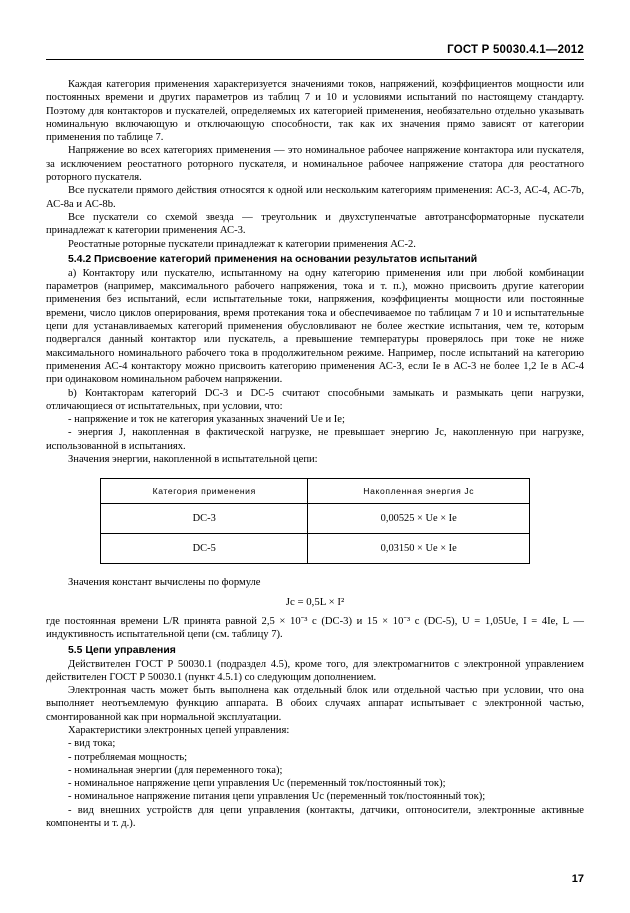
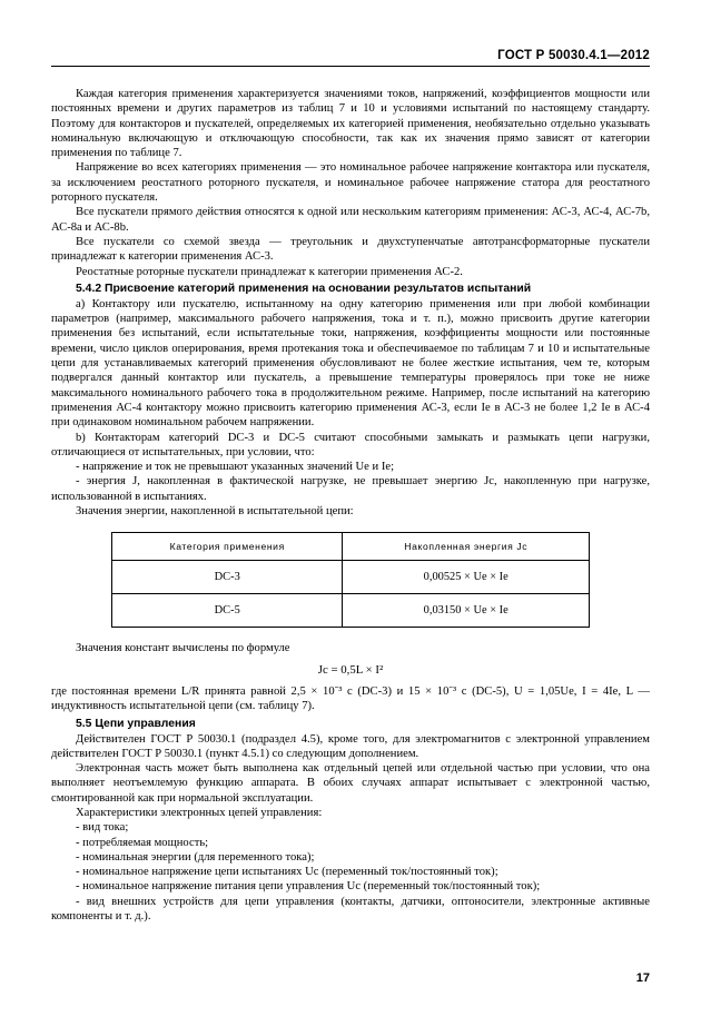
  ГОСТ Р 50030.4.1—2012
  Каждая категория применения характеризуется значениями токов, напряжений, коэффициентов мощности или постоянных времени и других параметров из таблиц 7 и 10 и условиями испытаний по настоящему стандарту. Поэтому для контакторов и пускателей, определяемых их категорией применения, необязательно отдельно указывать номинальную включающую и отключающую способности, так как их значения прямо зависят от категории применения по таблице 7.
  Напряжение во всех категориях применения — это номинальное рабочее напряжение контактора или пускателя, за исключением реостатного роторного пускателя, и номинальное рабочее напряжение статора для реостатного роторного пускателя.
  Все пускатели прямого действия относятся к одной или нескольким категориям применения: АС-3, АС-4, АС-7b, АС-8а и АС-8b.
  Все пускатели со схемой звезда — треугольник и двухступенчатые автотрансформаторные пускатели принадлежат к категории применения АС-3.
  Реостатные роторные пускатели принадлежат к категории применения АС-2.
  5.4.2 Присвоение категорий применения на основании результатов испытаний
  a) Контактору или пускателю, испытанному на одну категорию применения или при любой комбинации параметров (например, максимального рабочего напряжения, тока и т. п.), можно присвоить другие категории применения без испытаний, если испытательные токи, напряжения, коэффициенты мощности или постоянные времени, число циклов оперирования, время протекания тока и обеспечиваемое по таблицам 7 и 10 и испытательные цепи для устанавливаемых категорий применения обусловливают не более жесткие испытания, чем те, которым подвергался данный контактор или пускатель, а превышение температуры проверялось при токе не ниже максимального номинального рабочего тока в продолжительном режиме. Например, после испытаний на категорию применения АС-4 контактору можно присвоить категорию применения АС-3, если Iе в АС-3 не более 1,2 Iе в АС-4 при одинаковом номинальном рабочем напряжении.
  b) Контакторам категорий DC-3 и DC-5 считают способными замыкать и размыкать цепи нагрузки, отличающиеся от испытательных, при условии, что:
- - напряжение и ток не категория указанных значений Uе и Iе;
+ - напряжение и ток не превышают указанных значений Uе и Iе;
  - энергия J, накопленная в фактической нагрузке, не превышает энергию Jс, накопленную при нагрузке, использованной в испытаниях.
  Значения энергии, накопленной в испытательной цепи:
  Категория применения	Накопленная энергия Jс
  DC-3	0,00525 × Uе × Iе
  DC-5	0,03150 × Uе × Iе
  Значения констант вычислены по формуле
  Jс = 0,5L × I²
  где постоянная времени L/R принята равной 2,5 × 10⁻³ с (DC-3) и 15 × 10⁻³ с (DC-5), U = 1,05Uе, I = 4Iе, L — индуктивность испытательной цепи (см. таблицу 7).
  5.5 Цепи управления
  Действителен ГОСТ Р 50030.1 (подраздел 4.5), кроме того, для электромагнитов с электронной управлением действителен ГОСТ Р 50030.1 (пункт 4.5.1) со следующим дополнением.
- Электронная часть может быть выполнена как отдельный блок или отдельной частью при условии, что она выполняет неотъемлемую функцию аппарата. В обоих случаях аппарат испытывает с электронной частью, смонтированной как при нормальной эксплуатации.
+ Электронная часть может быть выполнена как отдельный цепей или отдельной частью при условии, что она выполняет неотъемлемую функцию аппарата. В обоих случаях аппарат испытывает с электронной частью, смонтированной как при нормальной эксплуатации.
  Характеристики электронных цепей управления:
  - вид тока;
  - потребляемая мощность;
  - номинальная энергии (для переменного тока);
- - номинальное напряжение цепи управления Uс (переменный ток/постоянный ток);
+ - номинальное напряжение цепи испытаниях Uс (переменный ток/постоянный ток);
  - номинальное напряжение питания цепи управления Uс (переменный ток/постоянный ток);
  - вид внешних устройств для цепи управления (контакты, датчики, оптоносители, электронные активные компоненты и т. д.).
  17
